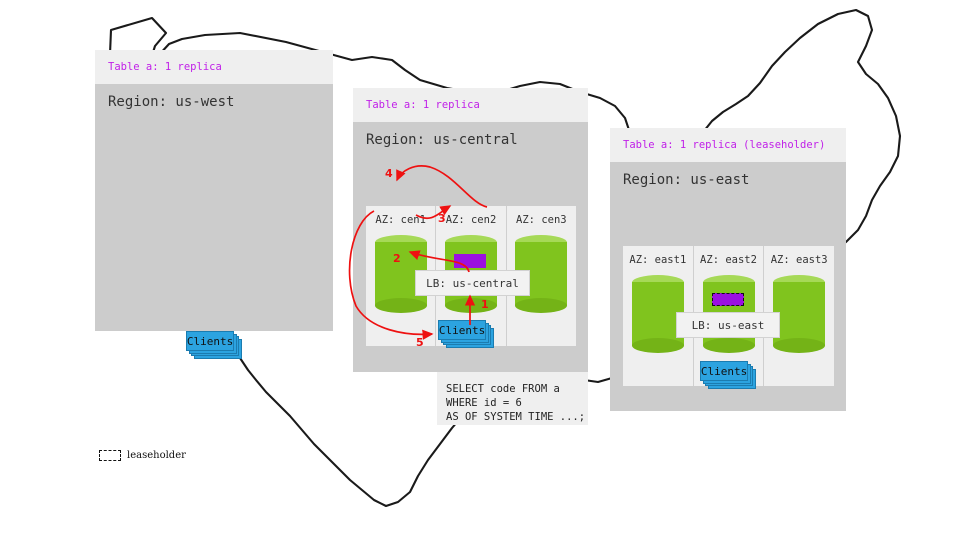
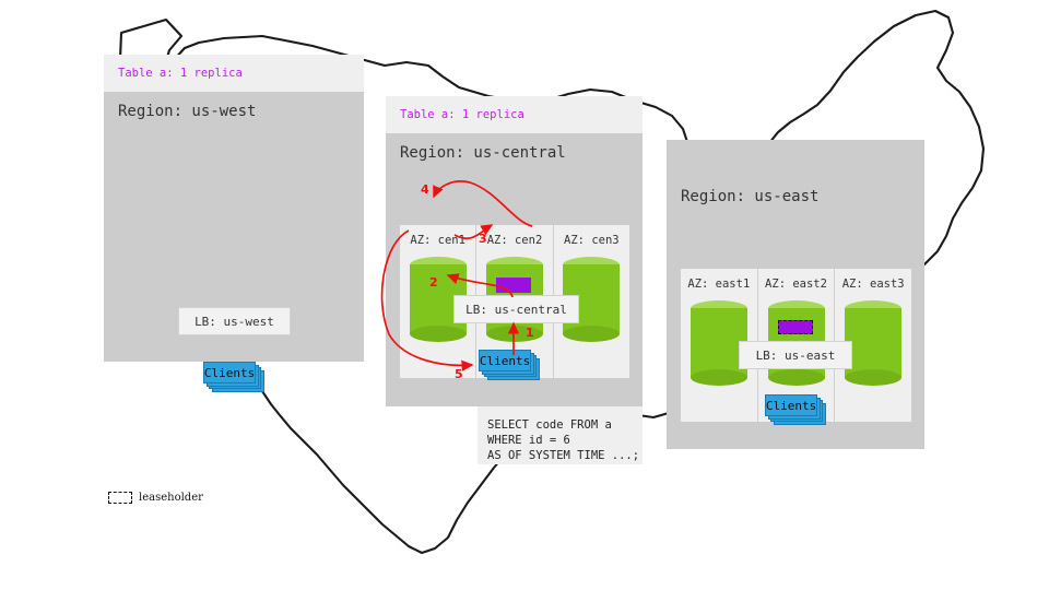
  Table a: 1 replica
  Region: us-west
+ LB: us-west
  Clients
  Table a: 1 replica
  Region: us-central
  AZ: cen1
  AZ: cen2
  AZ: cen3
  LB: us-central
  Clients
  SELECT code FROM a
  WHERE id = 6
  AS OF SYSTEM TIME ...;
- Table a: 1 replica (leaseholder)
  Region: us-east
  AZ: east1
  AZ: east2
  AZ: east3
  LB: us-east
  Clients
  1
  2
  3
  4
  5
  leaseholder
